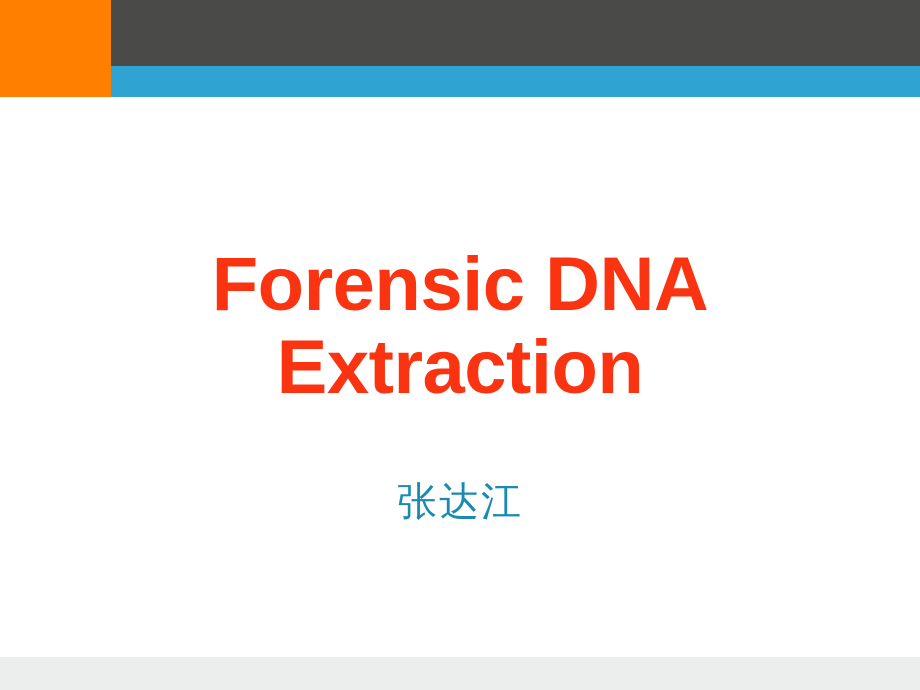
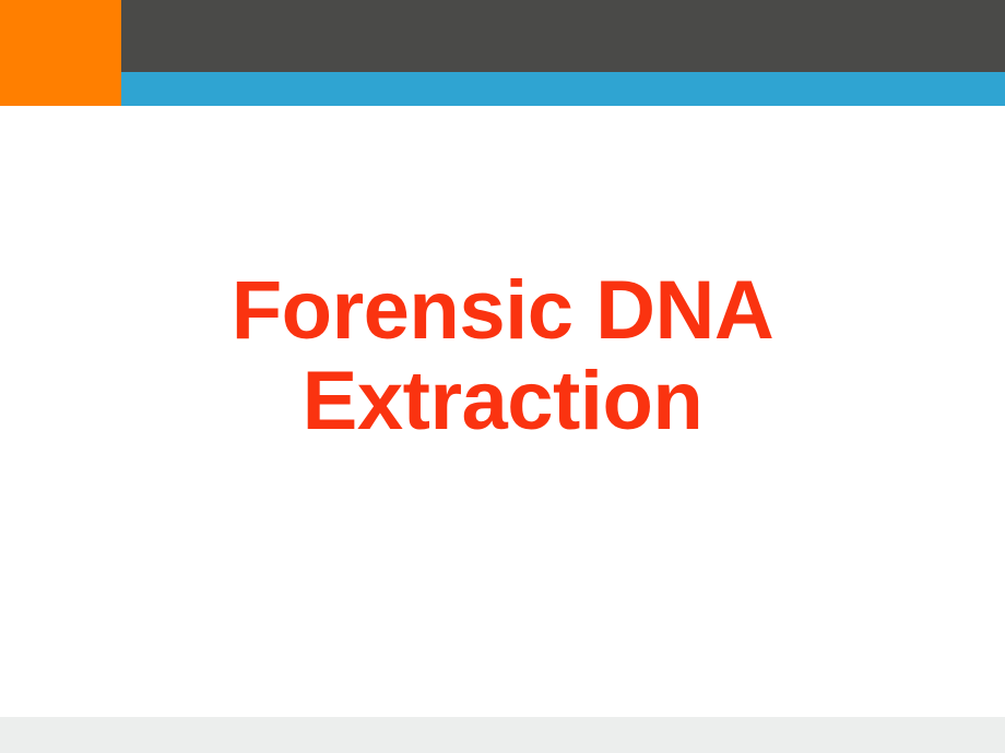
  Forensic DNA
  Extraction
- 张达江
